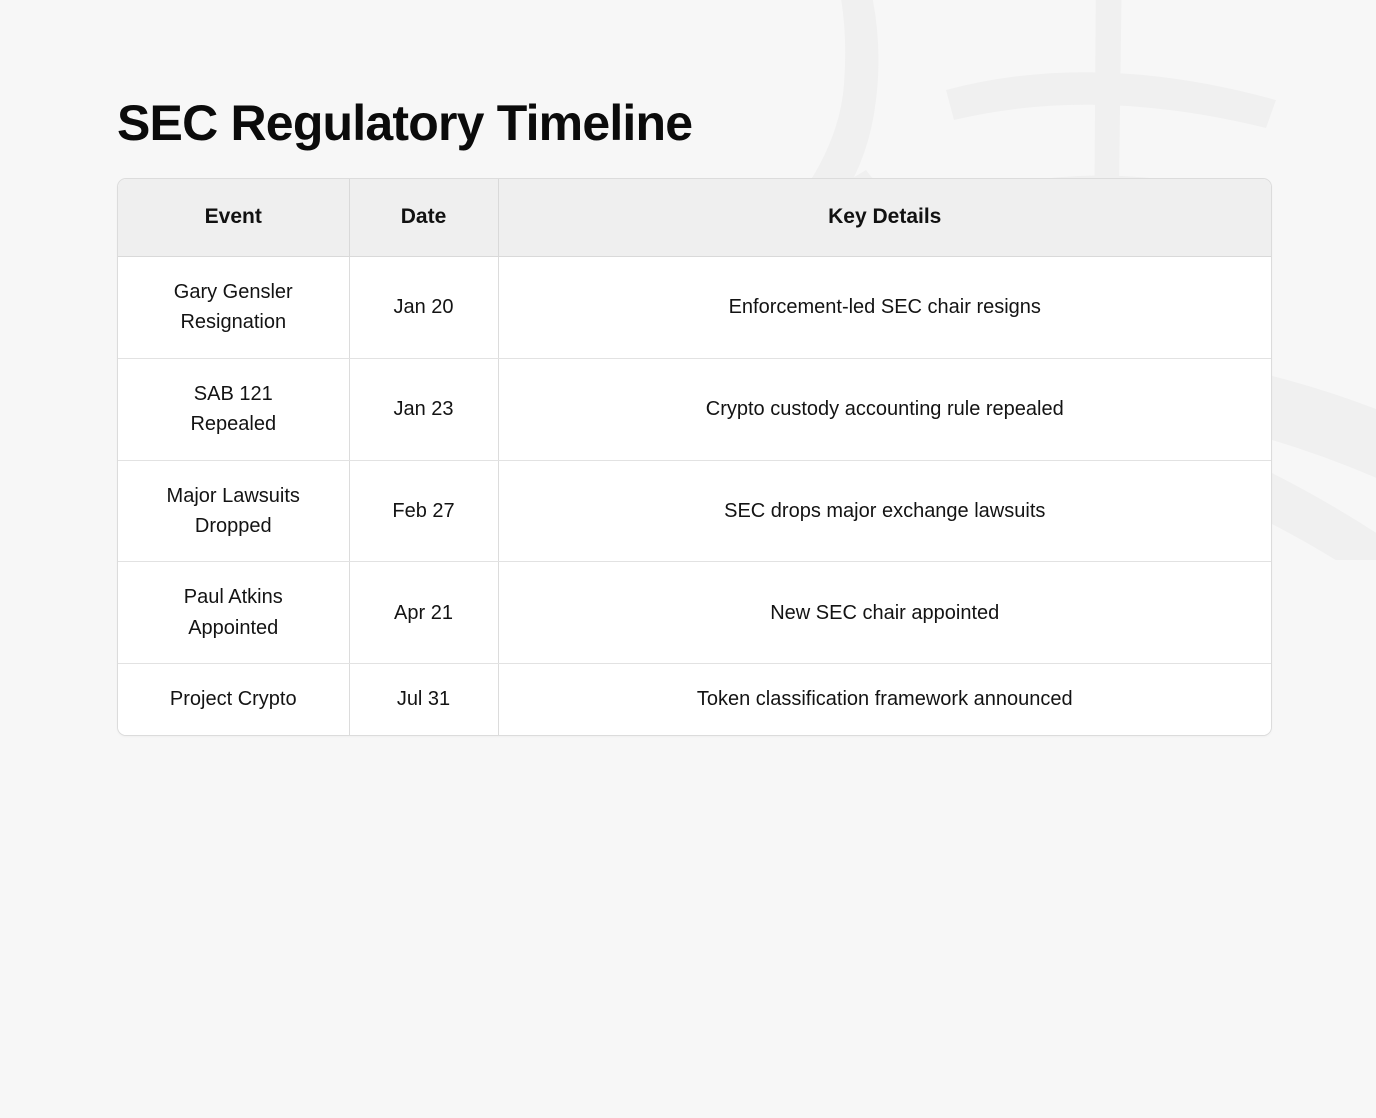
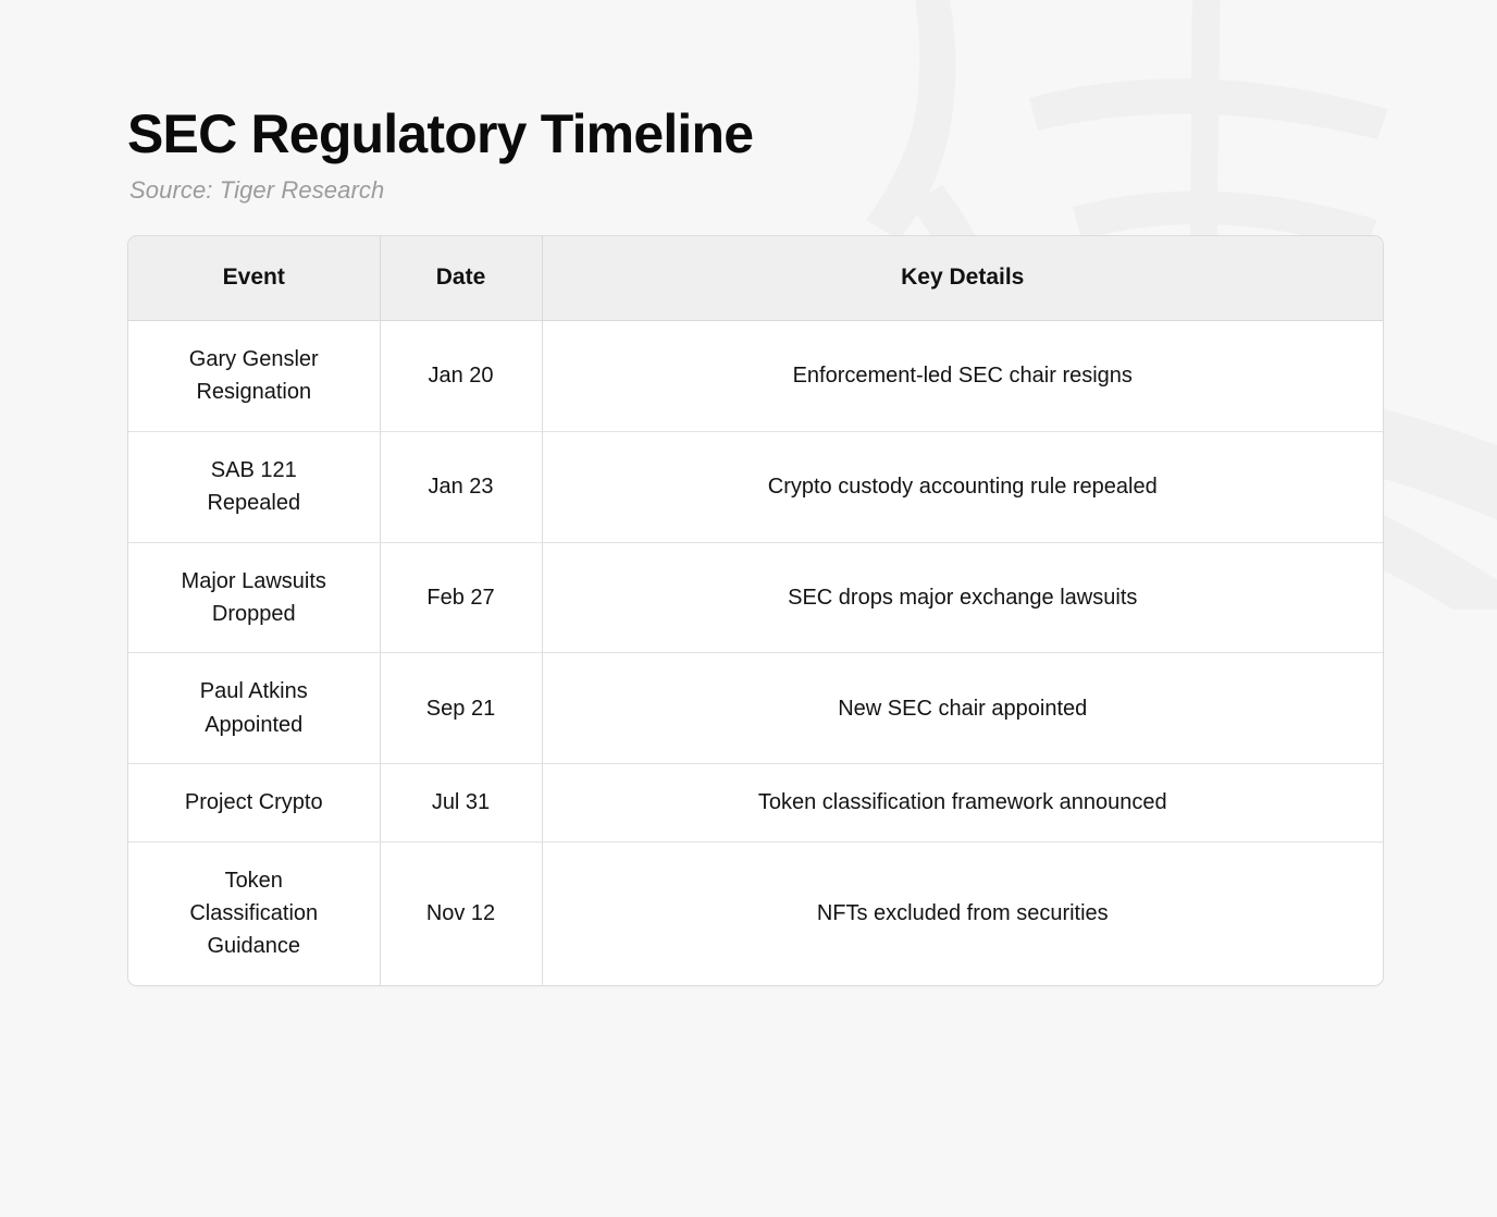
  SEC Regulatory Timeline
+ Source: Tiger Research
  Event	Date	Key Details
  Gary Gensler Resignation	Jan 20	Enforcement-led SEC chair resigns
  SAB 121 Repealed	Jan 23	Crypto custody accounting rule repealed
  Major Lawsuits Dropped	Feb 27	SEC drops major exchange lawsuits
- Paul Atkins Appointed	Apr 21	New SEC chair appointed
+ Paul Atkins Appointed	Sep 21	New SEC chair appointed
  Project Crypto	Jul 31	Token classification framework announced
+ Token Classification Guidance	Nov 12	NFTs excluded from securities
